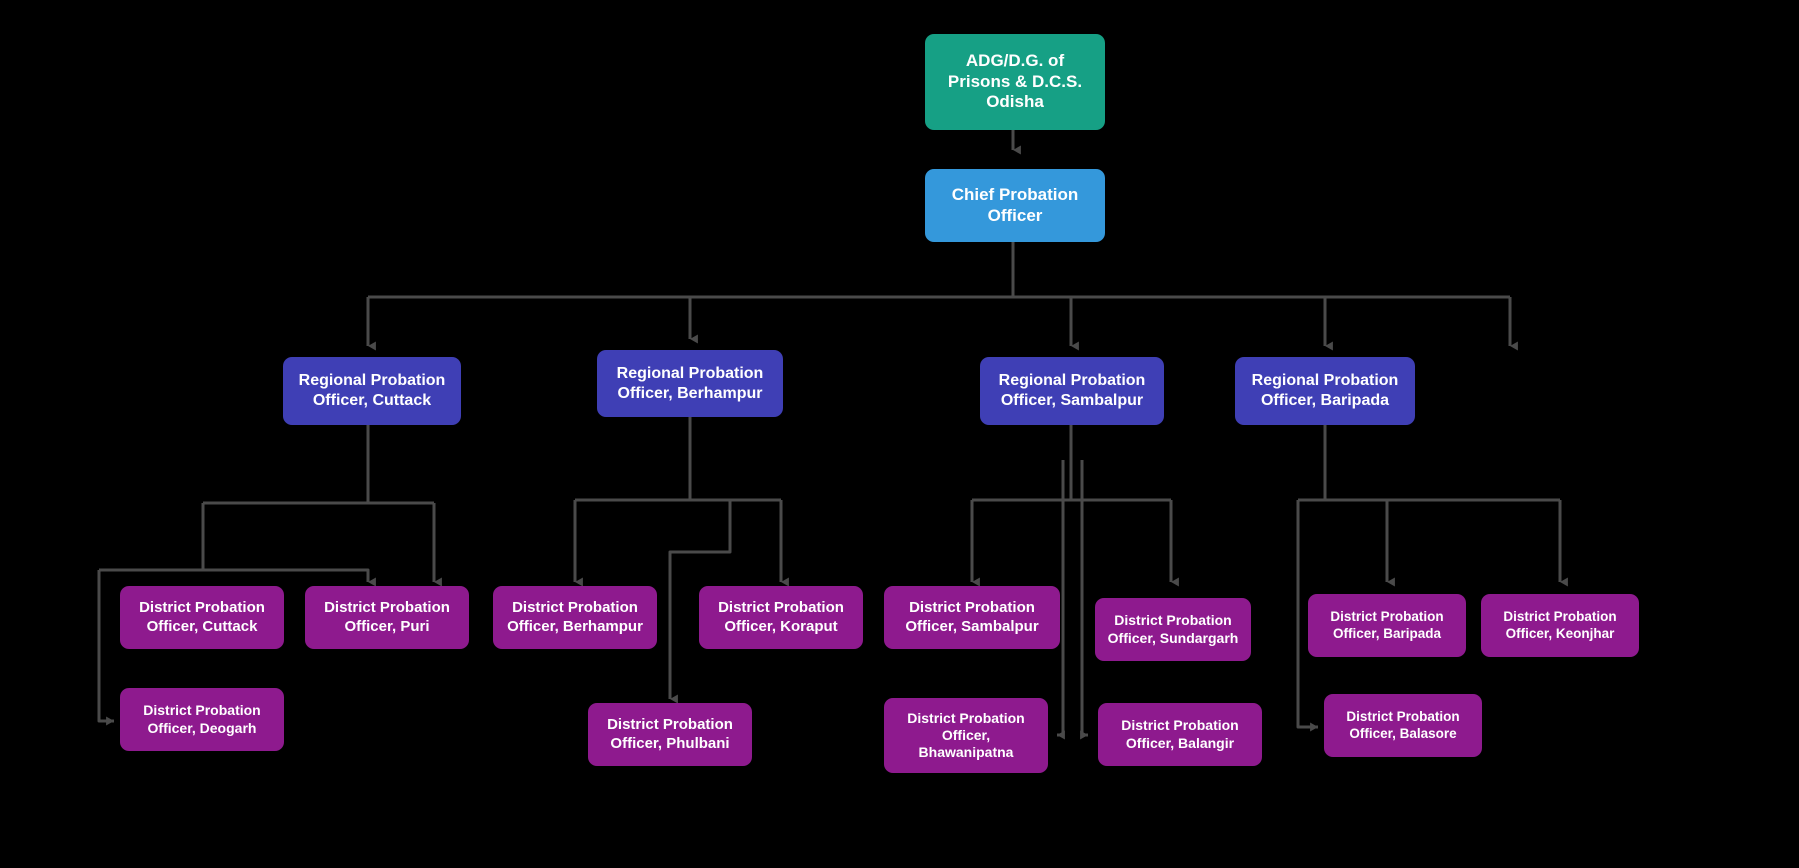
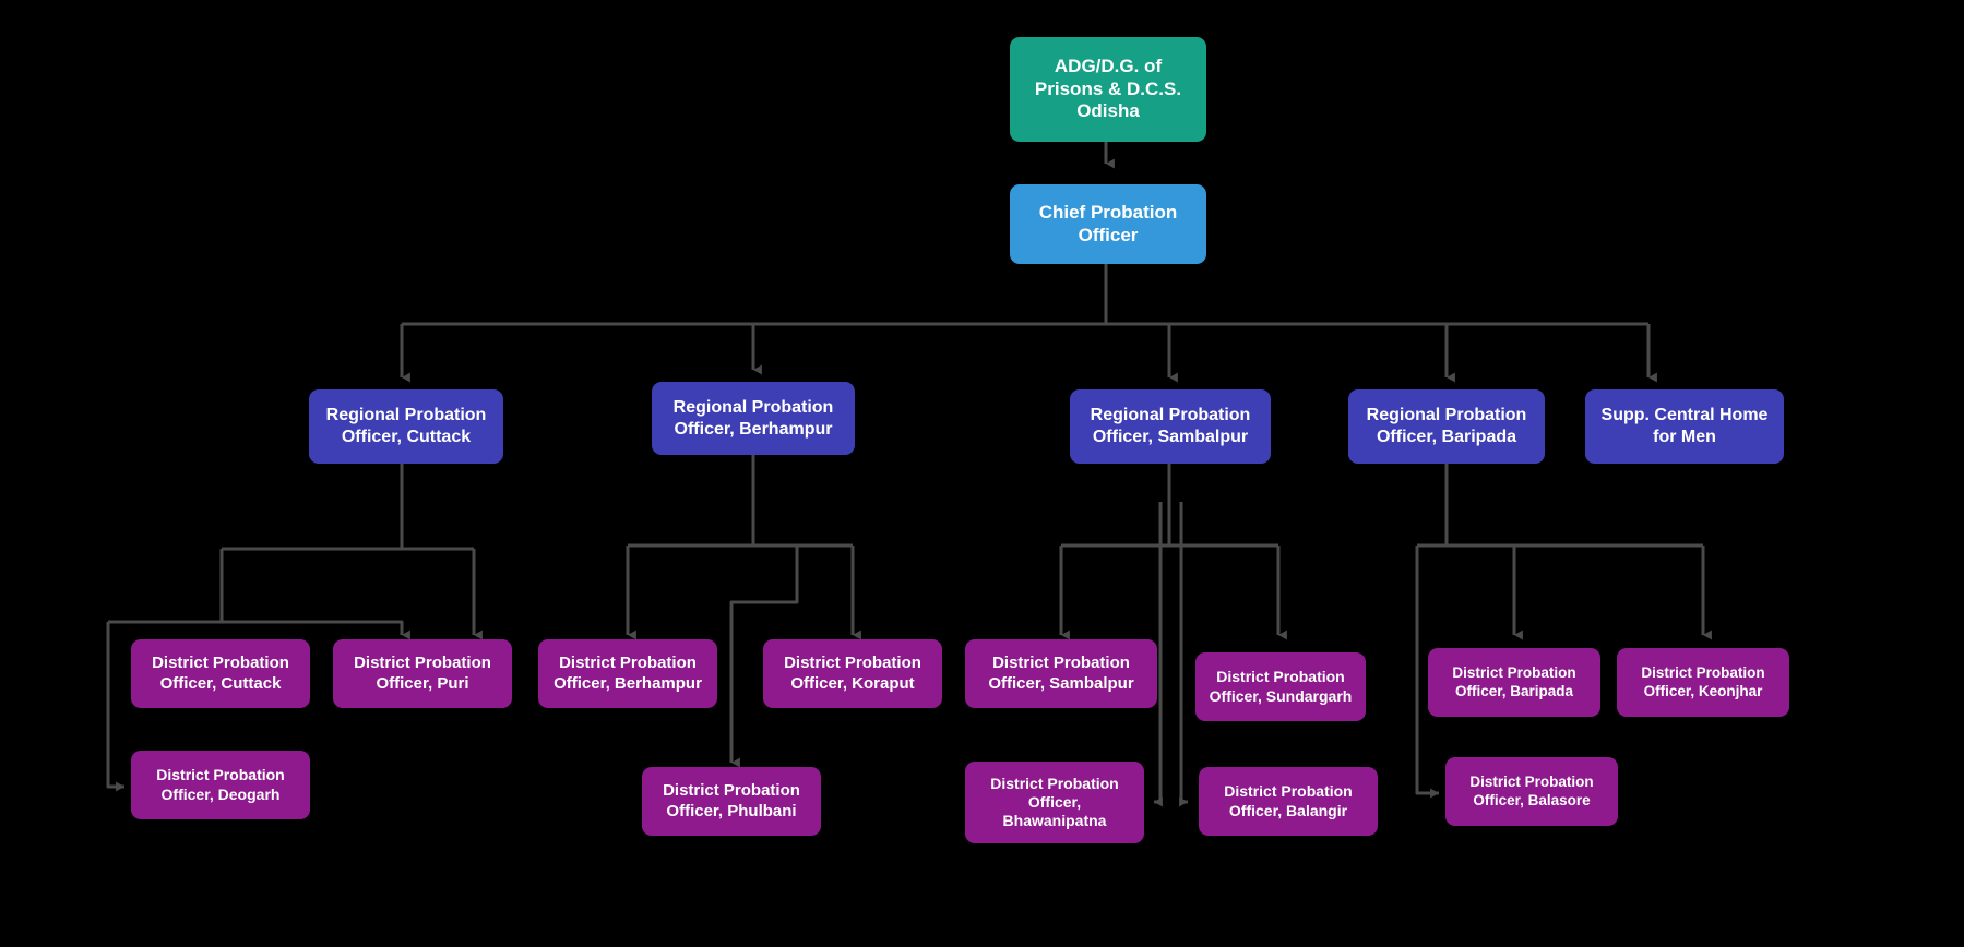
  ADG/D.G. of
  Prisons & D.C.S.
  Odisha
  Chief Probation
  Officer
  Regional Probation
  Officer, Cuttack
  Regional Probation
  Officer, Berhampur
  Regional Probation
  Officer, Sambalpur
  Regional Probation
  Officer, Baripada
+ Supp. Central Home
+ for Men
  District Probation
  Officer, Cuttack
  District Probation
  Officer, Puri
  District Probation
  Officer, Deogarh
  District Probation
  Officer, Berhampur
  District Probation
  Officer, Koraput
  District Probation
  Officer, Phulbani
  District Probation
  Officer, Sambalpur
  District Probation
  Officer, Sundargarh
  District Probation
  Officer,
  Bhawanipatna
  District Probation
  Officer, Balangir
  District Probation
  Officer, Baripada
  District Probation
  Officer, Keonjhar
  District Probation
  Officer, Balasore
